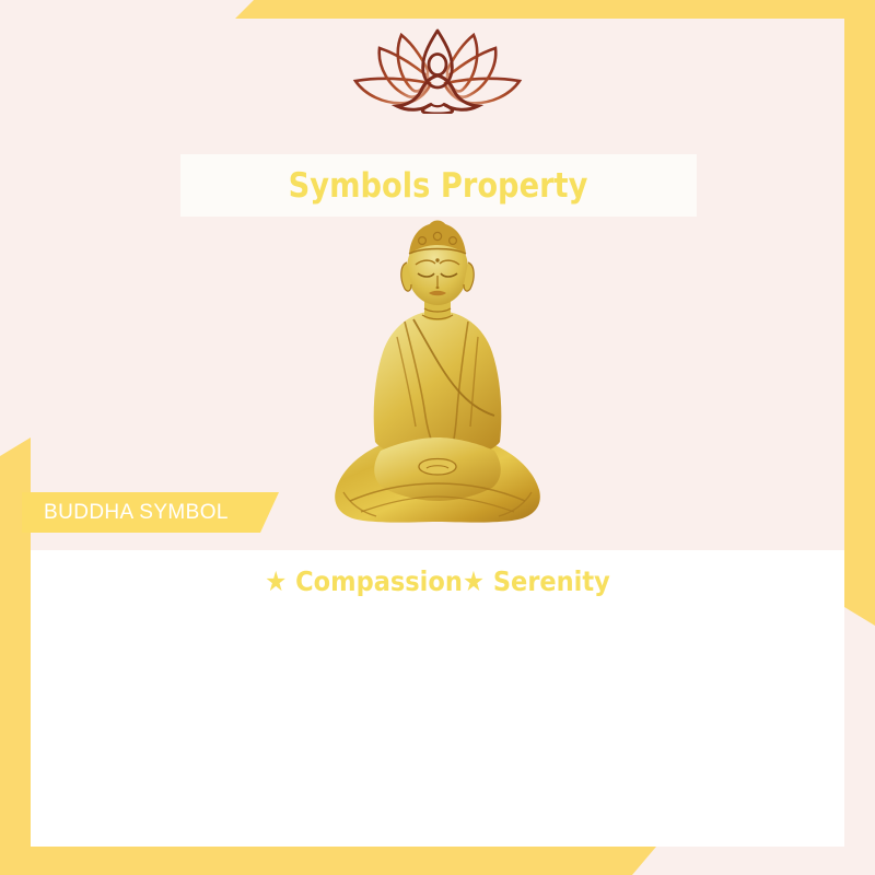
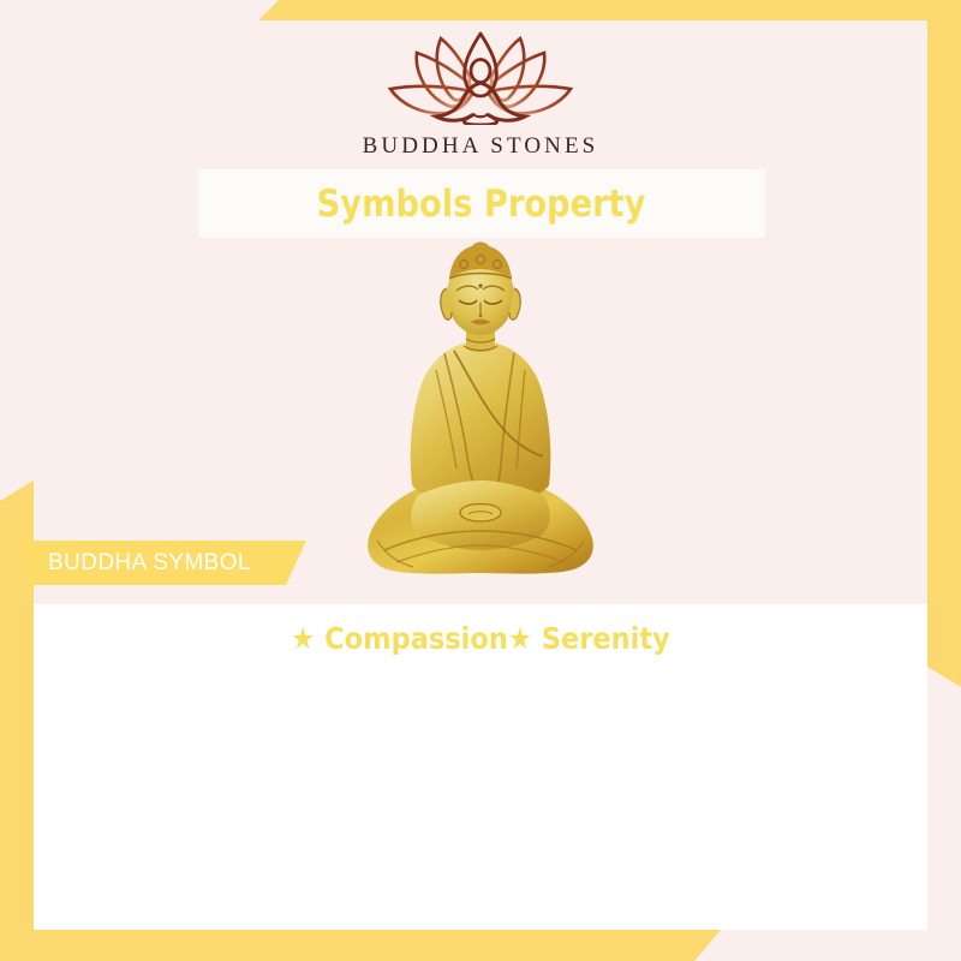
+ BUDDHA STONES
  Symbols Property
  BUDDHA SYMBOL
  ★ Compassion★ Serenity
